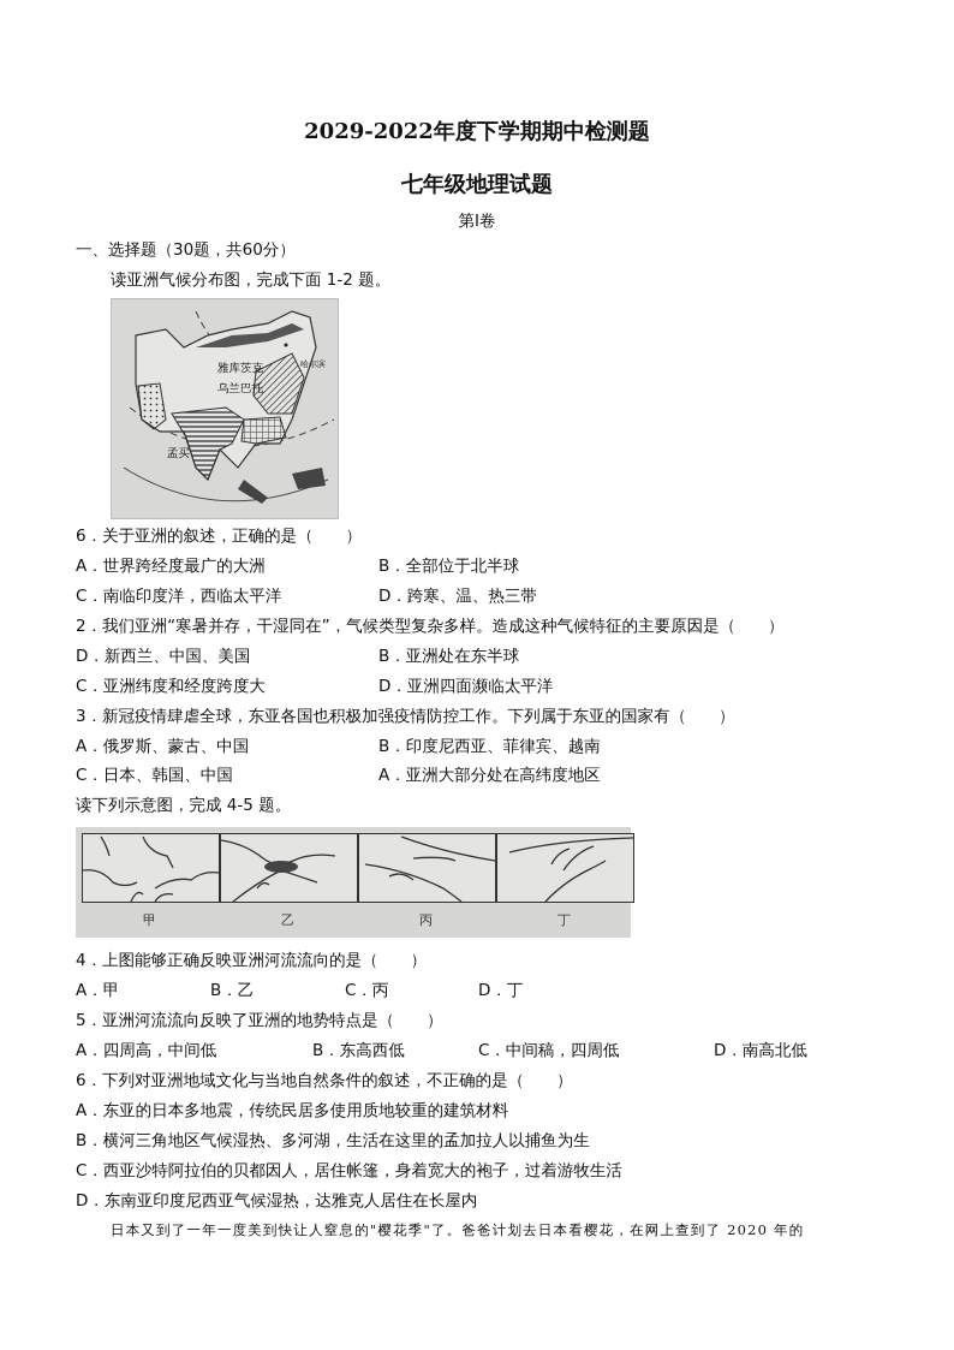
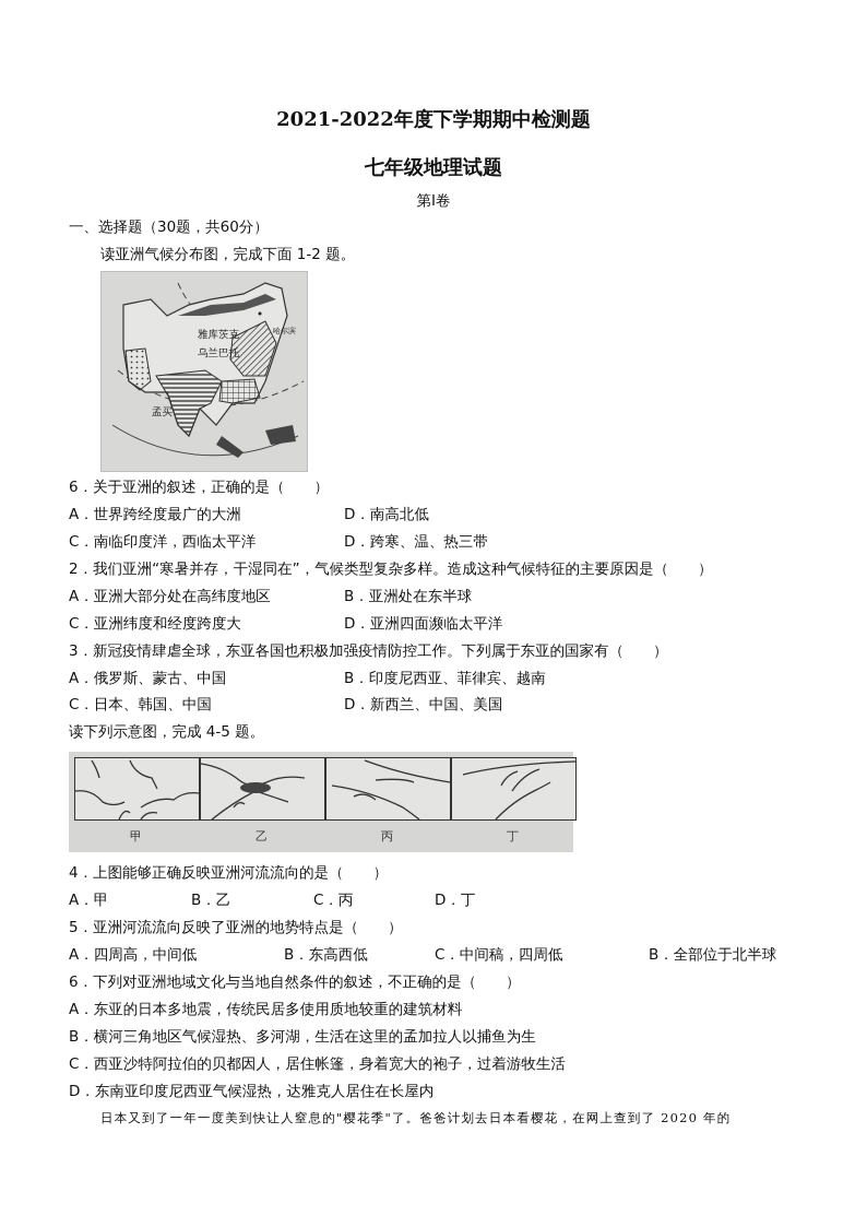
- 2029-2022年度下学期期中检测题
+ 2021-2022年度下学期期中检测题
  七年级地理试题
  第Ⅰ卷
  一、选择题（30题，共60分）
  读亚洲气候分布图，完成下面 1-2 题。
  雅库茨克
  乌兰巴托
  哈尔滨
  孟买
  6．关于亚洲的叙述，正确的是（ ）
  A．世界跨经度最广的大洲
- B．全部位于北半球
+ D．南高北低
  C．南临印度洋，西临太平洋
  D．跨寒、温、热三带
  2．我们亚洲“寒暑并存，干湿同在”，气候类型复杂多样。造成这种气候特征的主要原因是（ ）
- D．新西兰、中国、美国
+ A．亚洲大部分处在高纬度地区
  B．亚洲处在东半球
  C．亚洲纬度和经度跨度大
  D．亚洲四面濒临太平洋
  3．新冠疫情肆虐全球，东亚各国也积极加强疫情防控工作。下列属于东亚的国家有（ ）
  A．俄罗斯、蒙古、中国
  B．印度尼西亚、菲律宾、越南
  C．日本、韩国、中国
- A．亚洲大部分处在高纬度地区
+ D．新西兰、中国、美国
  读下列示意图，完成 4-5 题。
  甲
  乙
  丙
  丁
  4．上图能够正确反映亚洲河流流向的是（ ）
  A．甲
  B．乙
  C．丙
  D．丁
  5．亚洲河流流向反映了亚洲的地势特点是（ ）
  A．四周高，中间低
  B．东高西低
  C．中间稿，四周低
- D．南高北低
+ B．全部位于北半球
  6．下列对亚洲地域文化与当地自然条件的叙述，不正确的是（ ）
  A．东亚的日本多地震，传统民居多使用质地较重的建筑材料
  B．横河三角地区气候湿热、多河湖，生活在这里的孟加拉人以捕鱼为生
  C．西亚沙特阿拉伯的贝都因人，居住帐篷，身着宽大的袍子，过着游牧生活
  D．东南亚印度尼西亚气候湿热，达雅克人居住在长屋内
  日本又到了一年一度美到快让人窒息的"樱花季"了。爸爸计划去日本看樱花，在网上查到了 2020 年的
